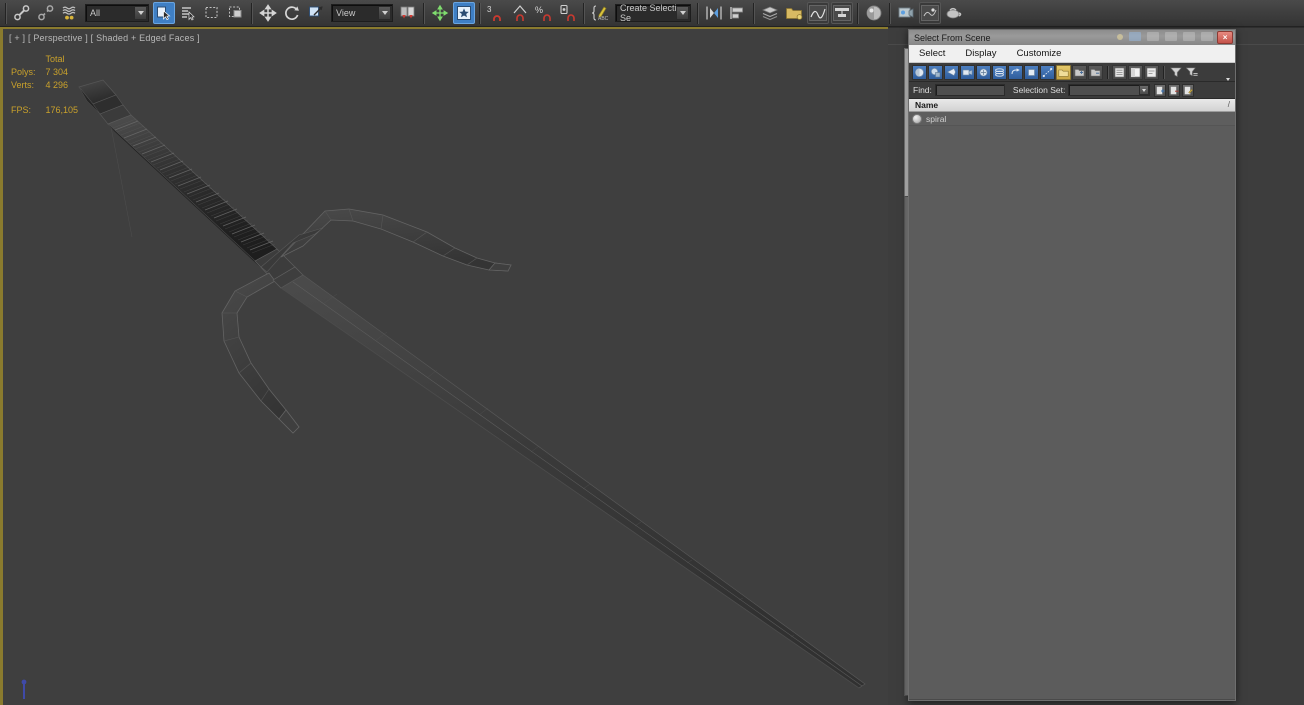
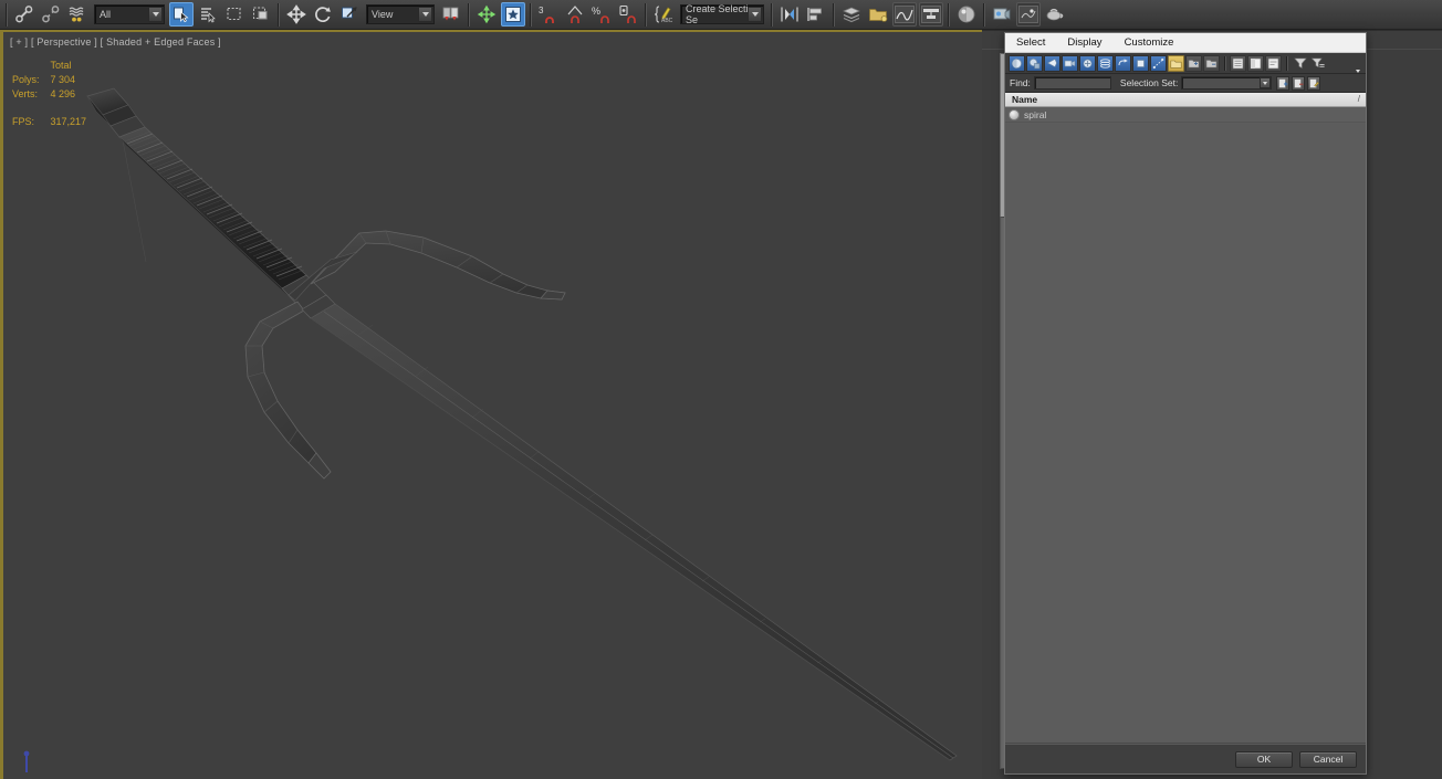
  All
  View
  3
  %
  Create Select Se
  [ + ] [ Perspective ] [ Shaded + Edged Faces ]
  	Total
  Polys:	7 304
  Verts:	4 296
- FPS:	176,105
+ FPS:	317,217
- Select From Scene
- ×
  Select
  Display
  Customize
  Find:
  Selection Set:
  Name
  /
  spiral
+ OK
+ Cancel
